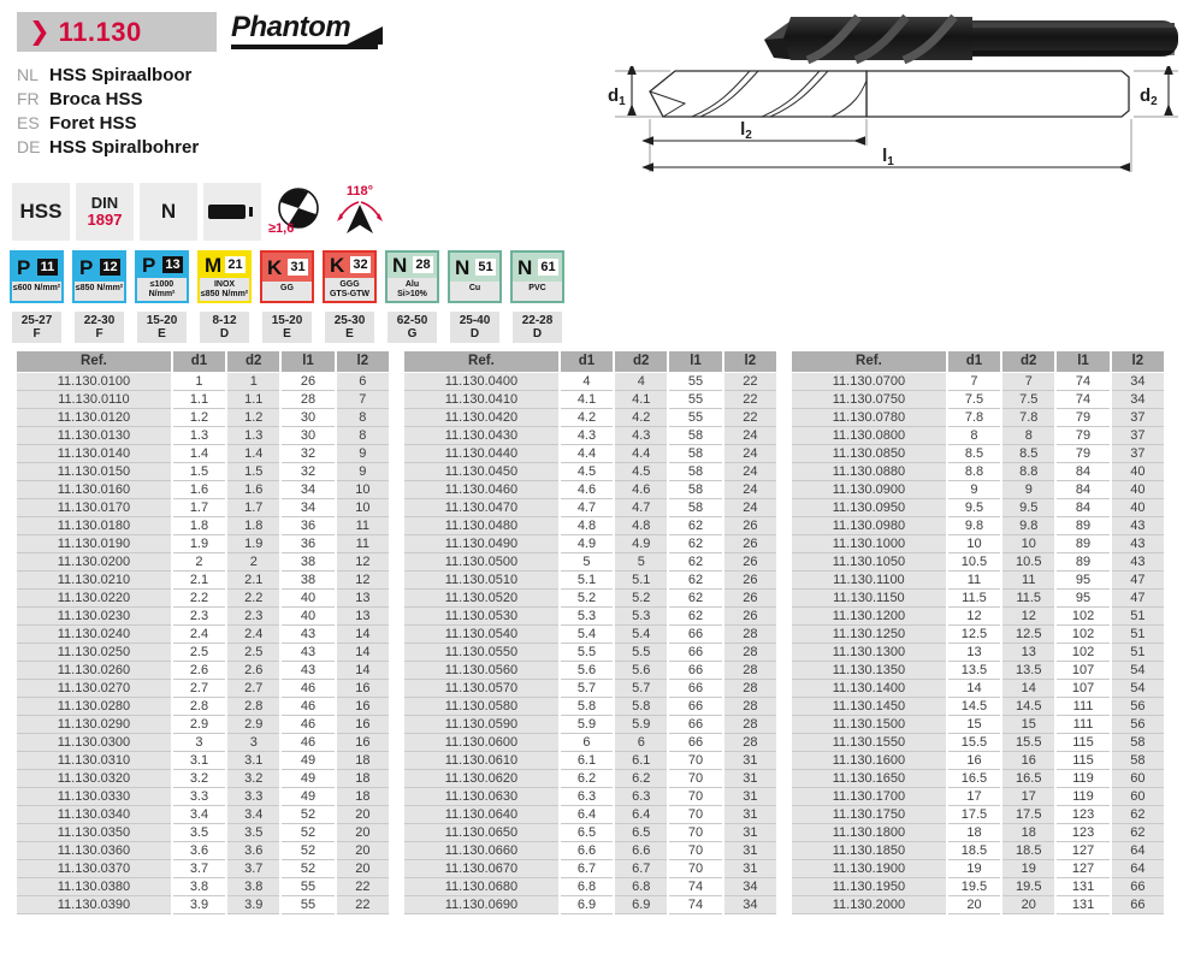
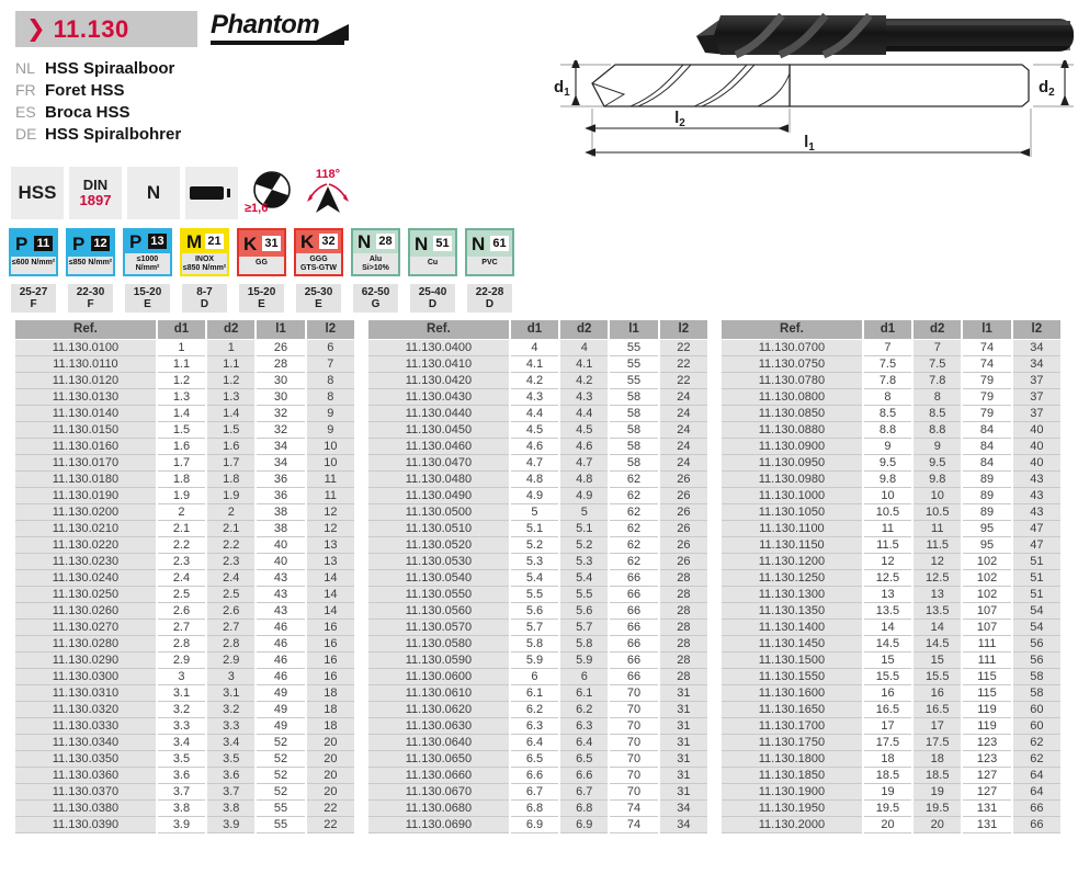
  ❯
  11.130
  Phantom
  NL
  HSS Spiraalboor
  FR
- Broca HSS
+ Foret HSS
  ES
- Foret HSS
+ Broca HSS
  DE
  HSS Spiralbohrer
  d1
  d2
  l2
  l1
  HSS
  DIN
  1897
  N
  ≥1,6
  118°
  P
  11
  P
  12
  P
  13
  M
  21
  K
  31
  K
  32
  N
  28
  N
  51
  N
  61
  25-27
  F
  22-30
  F
  15-20
  E
- 8-12
+ 8-7
  D
  15-20
  E
  25-30
  E
  62-50
  G
  25-40
  D
  22-28
  D
  Ref.	d1	d2	l1	l2
  11.130.0100	1	1	26	6
  11.130.0110	1.1	1.1	28	7
  11.130.0120	1.2	1.2	30	8
  11.130.0130	1.3	1.3	30	8
  11.130.0140	1.4	1.4	32	9
  11.130.0150	1.5	1.5	32	9
  11.130.0160	1.6	1.6	34	10
  11.130.0170	1.7	1.7	34	10
  11.130.0180	1.8	1.8	36	11
  11.130.0190	1.9	1.9	36	11
  11.130.0200	2	2	38	12
  11.130.0210	2.1	2.1	38	12
  11.130.0220	2.2	2.2	40	13
  11.130.0230	2.3	2.3	40	13
  11.130.0240	2.4	2.4	43	14
  11.130.0250	2.5	2.5	43	14
  11.130.0260	2.6	2.6	43	14
  11.130.0270	2.7	2.7	46	16
  11.130.0280	2.8	2.8	46	16
  11.130.0290	2.9	2.9	46	16
  11.130.0300	3	3	46	16
  11.130.0310	3.1	3.1	49	18
  11.130.0320	3.2	3.2	49	18
  11.130.0330	3.3	3.3	49	18
  11.130.0340	3.4	3.4	52	20
  11.130.0350	3.5	3.5	52	20
  11.130.0360	3.6	3.6	52	20
  11.130.0370	3.7	3.7	52	20
  11.130.0380	3.8	3.8	55	22
  11.130.0390	3.9	3.9	55	22
  Ref.	d1	d2	l1	l2
  11.130.0400	4	4	55	22
  11.130.0410	4.1	4.1	55	22
  11.130.0420	4.2	4.2	55	22
  11.130.0430	4.3	4.3	58	24
  11.130.0440	4.4	4.4	58	24
  11.130.0450	4.5	4.5	58	24
  11.130.0460	4.6	4.6	58	24
  11.130.0470	4.7	4.7	58	24
  11.130.0480	4.8	4.8	62	26
  11.130.0490	4.9	4.9	62	26
  11.130.0500	5	5	62	26
  11.130.0510	5.1	5.1	62	26
  11.130.0520	5.2	5.2	62	26
  11.130.0530	5.3	5.3	62	26
  11.130.0540	5.4	5.4	66	28
  11.130.0550	5.5	5.5	66	28
  11.130.0560	5.6	5.6	66	28
  11.130.0570	5.7	5.7	66	28
  11.130.0580	5.8	5.8	66	28
  11.130.0590	5.9	5.9	66	28
  11.130.0600	6	6	66	28
  11.130.0610	6.1	6.1	70	31
  11.130.0620	6.2	6.2	70	31
  11.130.0630	6.3	6.3	70	31
  11.130.0640	6.4	6.4	70	31
  11.130.0650	6.5	6.5	70	31
  11.130.0660	6.6	6.6	70	31
  11.130.0670	6.7	6.7	70	31
  11.130.0680	6.8	6.8	74	34
  11.130.0690	6.9	6.9	74	34
  Ref.	d1	d2	l1	l2
  11.130.0700	7	7	74	34
  11.130.0750	7.5	7.5	74	34
  11.130.0780	7.8	7.8	79	37
  11.130.0800	8	8	79	37
  11.130.0850	8.5	8.5	79	37
  11.130.0880	8.8	8.8	84	40
  11.130.0900	9	9	84	40
  11.130.0950	9.5	9.5	84	40
  11.130.0980	9.8	9.8	89	43
  11.130.1000	10	10	89	43
  11.130.1050	10.5	10.5	89	43
  11.130.1100	11	11	95	47
  11.130.1150	11.5	11.5	95	47
  11.130.1200	12	12	102	51
  11.130.1250	12.5	12.5	102	51
  11.130.1300	13	13	102	51
  11.130.1350	13.5	13.5	107	54
  11.130.1400	14	14	107	54
  11.130.1450	14.5	14.5	111	56
  11.130.1500	15	15	111	56
  11.130.1550	15.5	15.5	115	58
  11.130.1600	16	16	115	58
  11.130.1650	16.5	16.5	119	60
  11.130.1700	17	17	119	60
  11.130.1750	17.5	17.5	123	62
  11.130.1800	18	18	123	62
  11.130.1850	18.5	18.5	127	64
  11.130.1900	19	19	127	64
  11.130.1950	19.5	19.5	131	66
  11.130.2000	20	20	131	66
